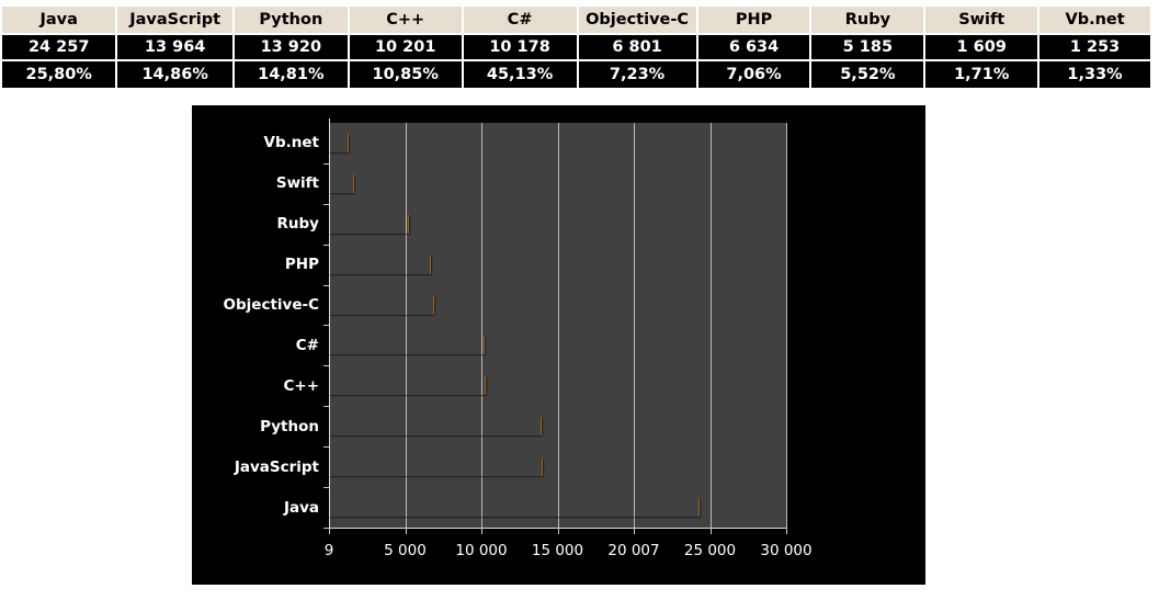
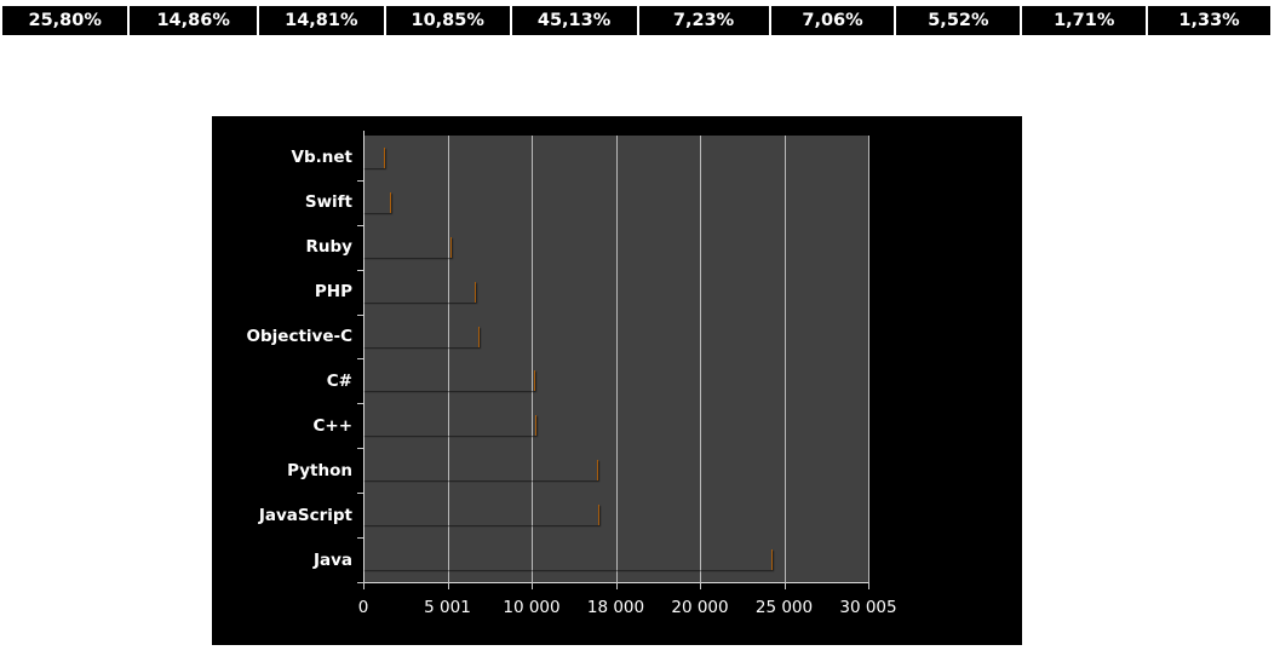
- Java	JavaScript	Python	C++	C#	Objective-C	PHP	Ruby	Swift	Vb.net
- 24 257	13 964	13 920	10 201	10 178	6 801	6 634	5 185	1 609	1 253
  25,80%	14,86%	14,81%	10,85%	45,13%	7,23%	7,06%	5,52%	1,71%	1,33%
  Java
  JavaScript
  Python
  C++
  C#
  Objective-C
  PHP
  Ruby
  Swift
  Vb.net
- 9
+ 0
- 5 000
+ 5 001
  10 000
- 15 000
+ 18 000
- 20 007
+ 20 000
  25 000
- 30 000
+ 30 005
